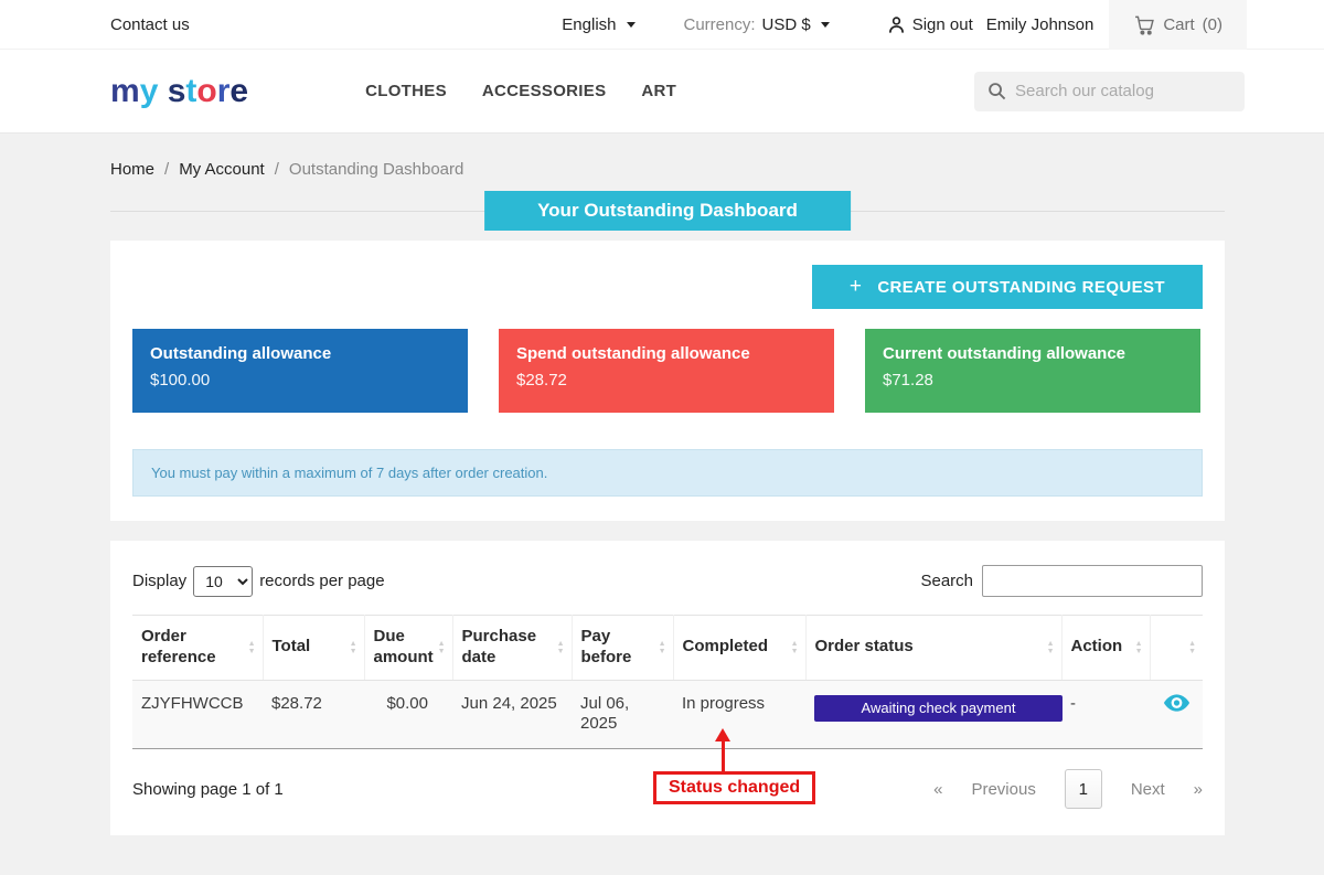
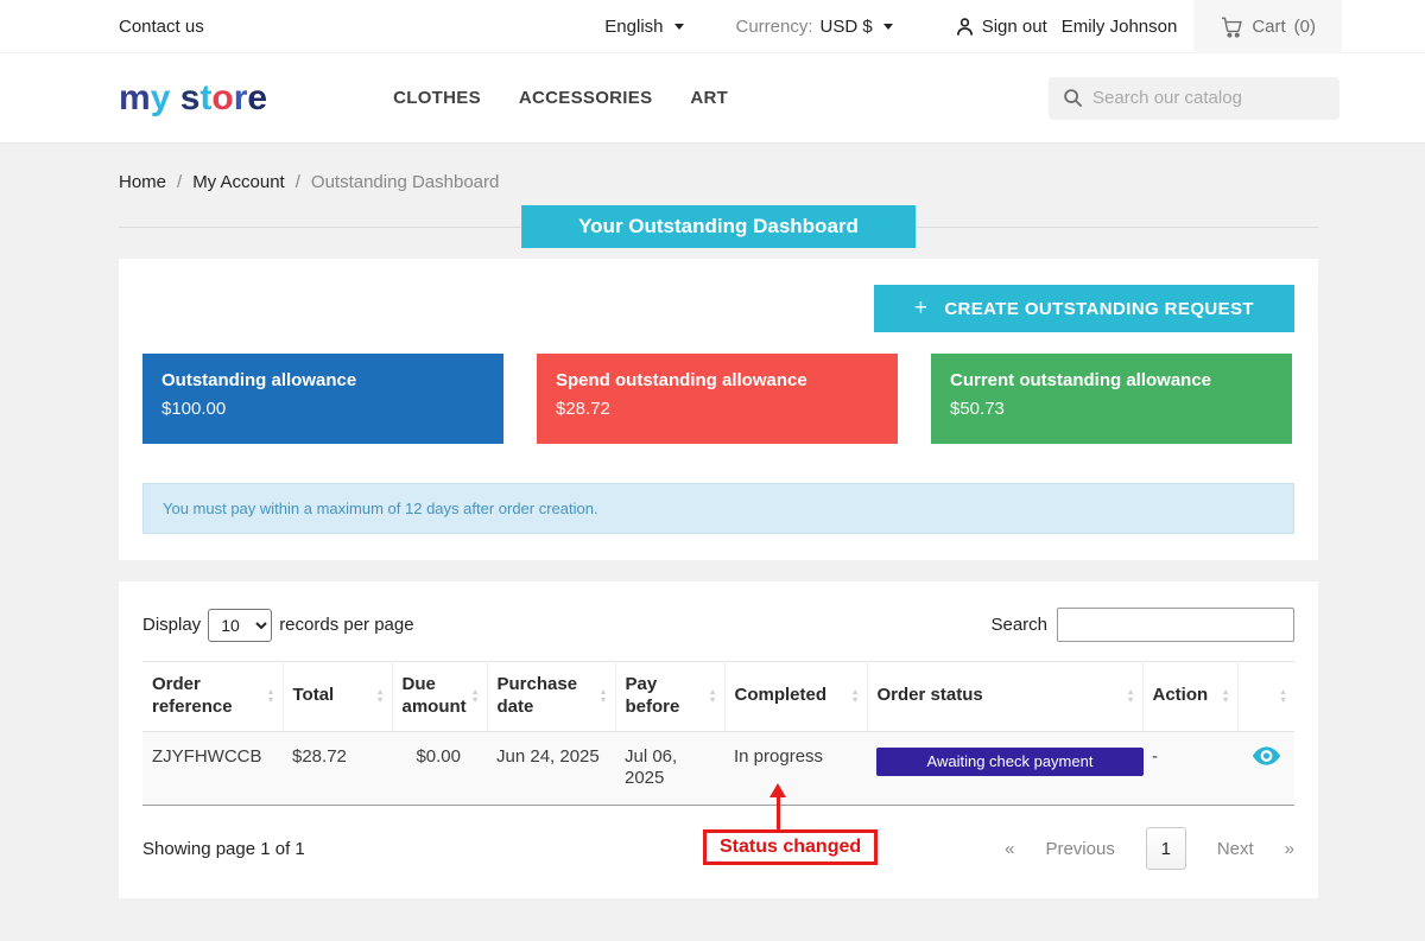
  Contact us
  English
  Currency:
  USD $
  Sign out
  Emily Johnson
  Cart
  (0)
  my store
  CLOTHES
  ACCESSORIES
  ART
  Search our catalog
  Home
  /
  My Account
  /
  Outstanding Dashboard
  Your Outstanding Dashboard
  +
  CREATE OUTSTANDING REQUEST
  Outstanding allowance
  $100.00
  Spend outstanding allowance
  $28.72
  Current outstanding allowance
- $71.28
+ $50.73
- You must pay within a maximum of 7 days after order creation.
+ You must pay within a maximum of 12 days after order creation.
  Display
  10
  records per page
  Search
  Order reference	Total	Due amount	Purchase date	Pay before	Completed	Order status	Action
  ZJYFHWCCB	$28.72	$0.00	Jun 24, 2025	Jul 06, 2025	In progress	Awaiting check payment	-
  Showing page 1 of 1
  «
  Previous
  1
  Next
  »
  Status changed
